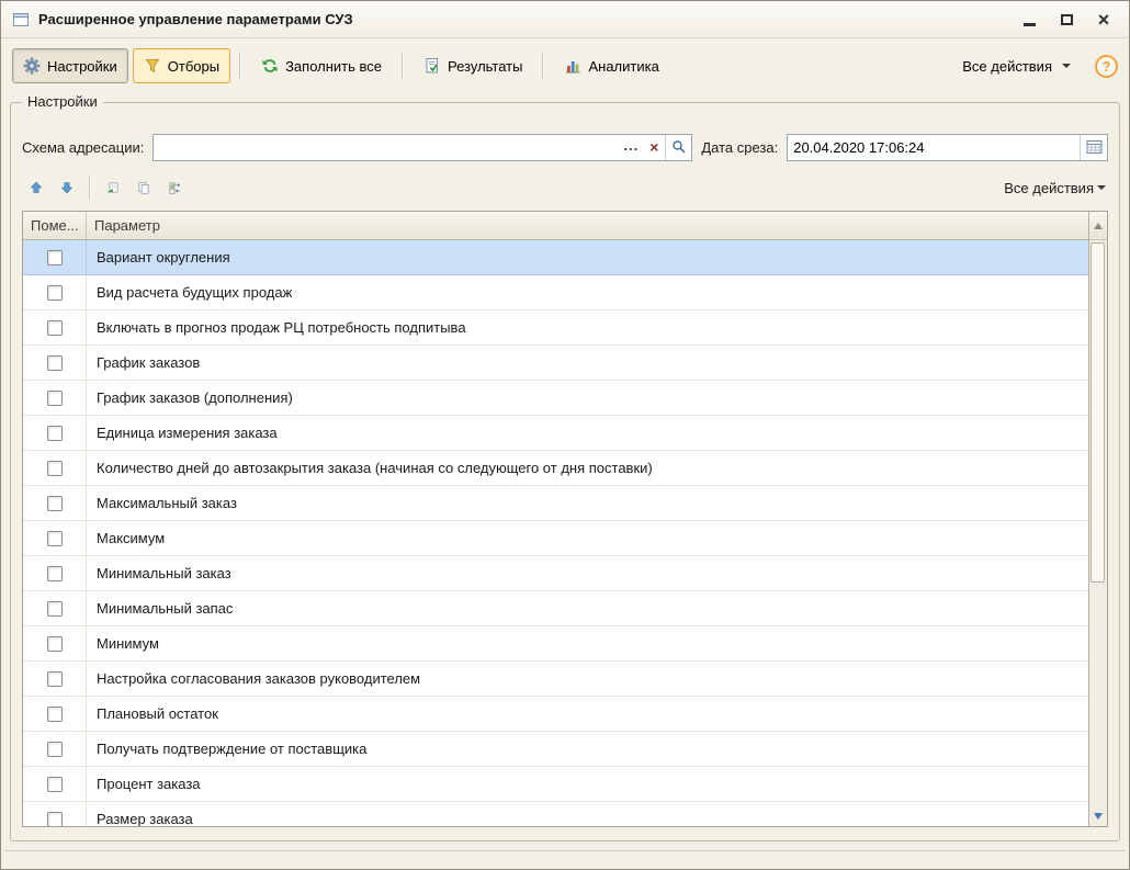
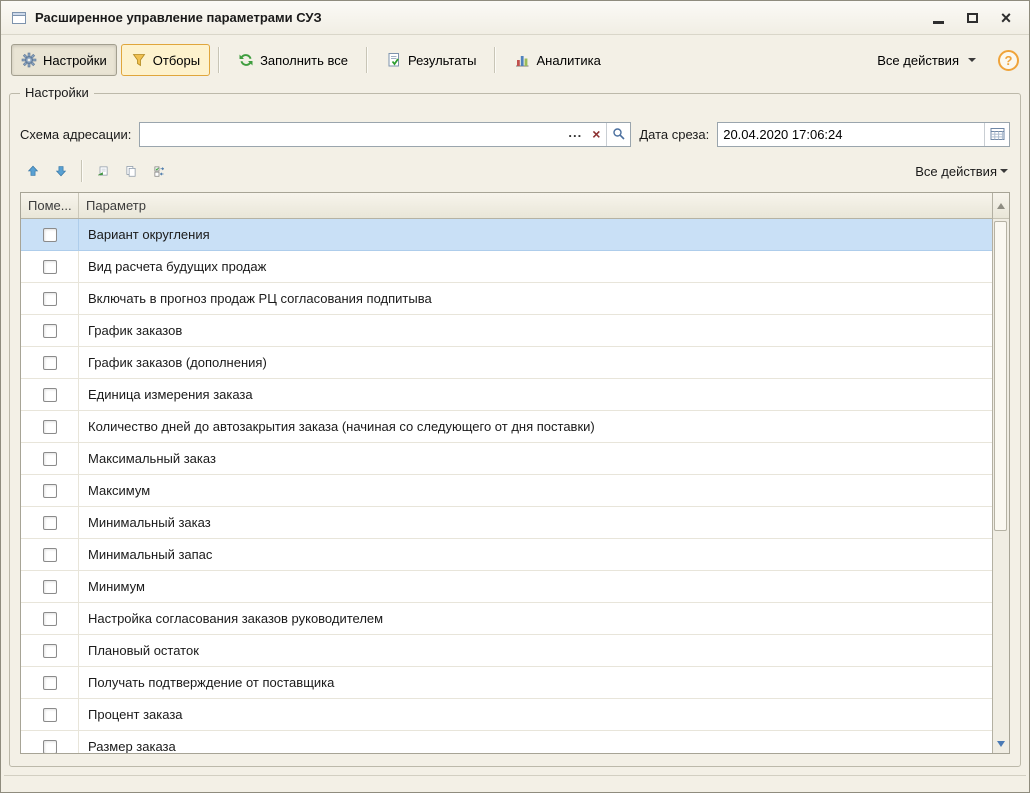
  Расширенное управление параметрами СУЗ
  ×
  Настройки
  Отборы
  Заполнить все
  Результаты
  Аналитика
  Все действия
  ?
  Настройки
  Схема адресации:
  ...
  ×
  Дата среза:
  20.04.2020 17:06:24
  Все действия
  Поме...
  Параметр
  Вариант округления
  Вид расчета будущих продаж
- Включать в прогноз продаж РЦ потребность подпитыва
+ Включать в прогноз продаж РЦ согласования подпитыва
  График заказов
  График заказов (дополнения)
  Единица измерения заказа
  Количество дней до автозакрытия заказа (начиная со следующего от дня поставки)
  Максимальный заказ
  Максимум
  Минимальный заказ
  Минимальный запас
  Минимум
  Настройка согласования заказов руководителем
  Плановый остаток
  Получать подтверждение от поставщика
  Процент заказа
  Размер заказа
